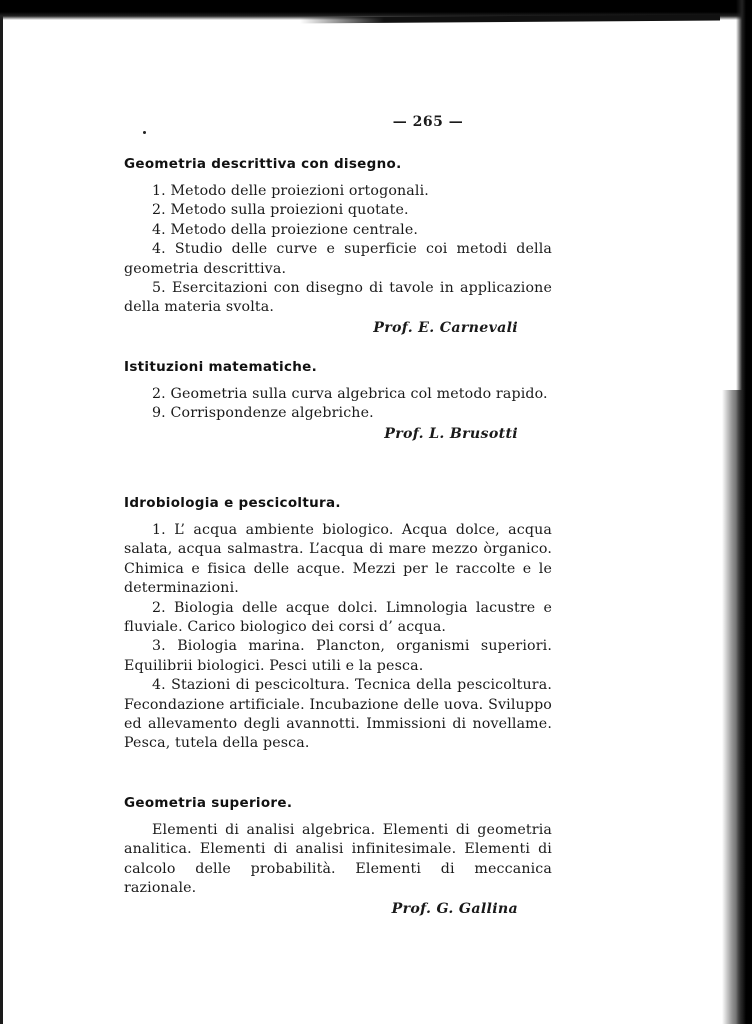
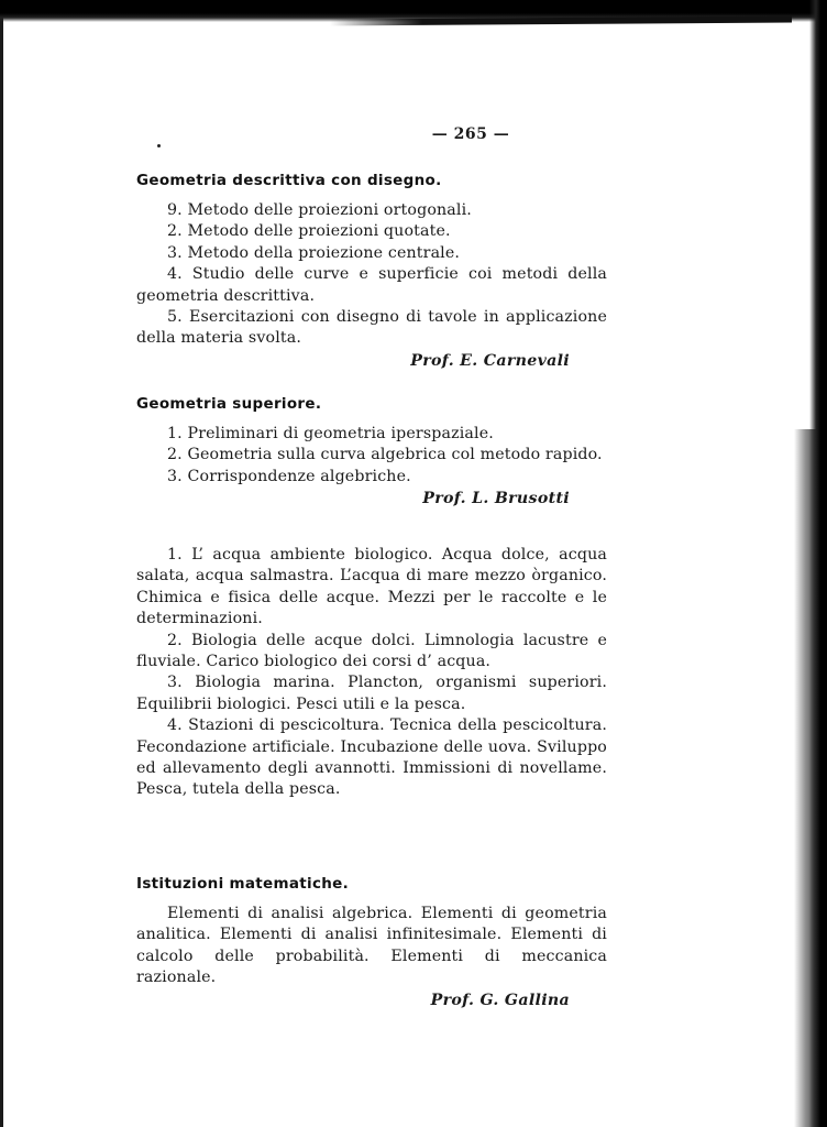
  — 265 —
  Geometria descrittiva con disegno.
- 1. Metodo delle proiezioni ortogonali.
+ 9. Metodo delle proiezioni ortogonali.
- 2. Metodo sulla proiezioni quotate.
+ 2. Metodo delle proiezioni quotate.
- 4. Metodo della proiezione centrale.
+ 3. Metodo della proiezione centrale.
  4. Studio delle curve e superficie coi metodi della geometria descrittiva.
  5. Esercitazioni con disegno di tavole in applicazione della materia svolta.
  Prof. E. Carnevali
- Istituzioni matematiche.
+ Geometria superiore.
+ 1. Preliminari di geometria iperspaziale.
  2. Geometria sulla curva algebrica col metodo rapido.
- 9. Corrispondenze algebriche.
+ 3. Corrispondenze algebriche.
  Prof. L. Brusotti
- Idrobiologia e pescicoltura.
  1. L’ acqua ambiente biologico. Acqua dolce, acqua salata, acqua salmastra. L’acqua di mare mezzo òrganico. Chimica e fisica delle acque. Mezzi per le raccolte e le determinazioni.
  2. Biologia delle acque dolci. Limnologia lacustre e fluviale. Carico biologico dei corsi d’ acqua.
  3. Biologia marina. Plancton, organismi superiori. Equilibrii biologici. Pesci utili e la pesca.
  4. Stazioni di pescicoltura. Tecnica della pescicoltura. Fecondazione artificiale. Incubazione delle uova. Sviluppo ed allevamento degli avannotti. Immissioni di novellame. Pesca, tutela della pesca.
- Geometria superiore.
+ Istituzioni matematiche.
  Elementi di analisi algebrica. Elementi di geometria analitica. Elementi di analisi infinitesimale. Elementi di calcolo delle probabilità. Elementi di meccanica razionale.
  Prof. G. Gallina
